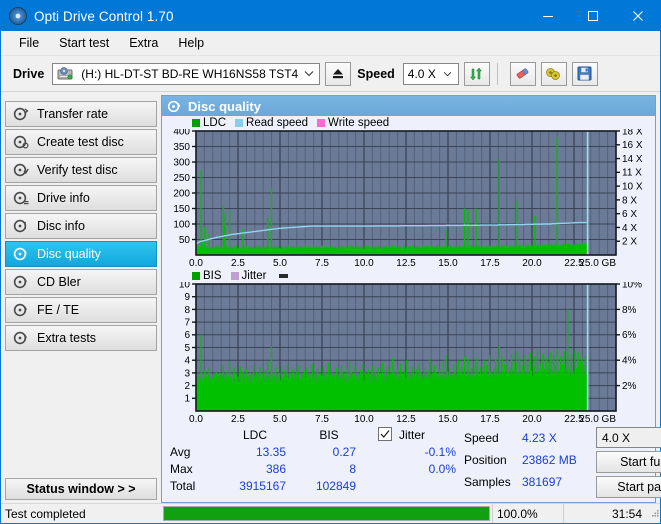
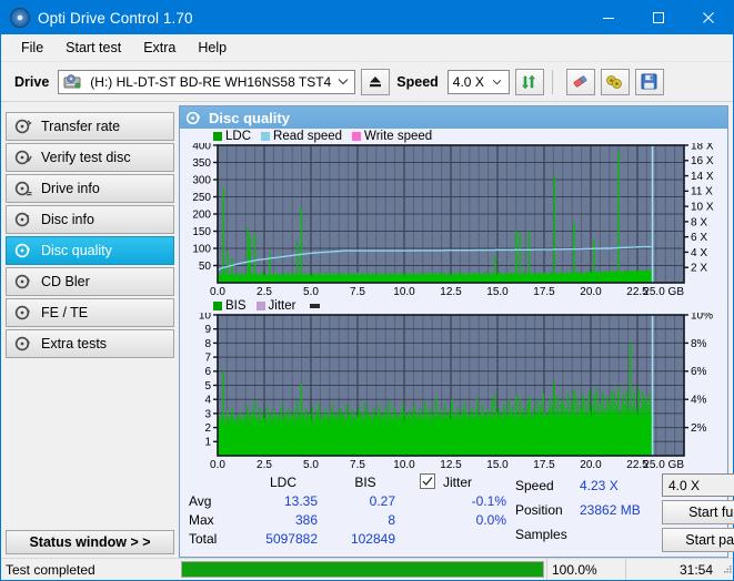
  Opti Drive Control 1.70
  File
  Start test
  Extra
  Help
  Drive
  (H:) HL-DT-ST BD-RE WH16NS58 TST4
  Speed
  4.0 X
  Transfer rate
- Create test disc
  Verify test disc
  Drive info
  Disc info
  Disc quality
  CD Bler
  FE / TE
  Extra tests
  Status window > >
  Disc quality
  LDC
  Read speed
  Write speed
  50
  100
  150
  200
  250
  300
  350
  400
  2 X
  4 X
  6 X
  8 X
  10 X
  11 X
  14 X
  16 X
  18 X
  0.0
  2.5
  5.0
  7.5
  10.0
  12.5
  15.0
  17.5
  20.0
  22.5
  25.0 GB
  BIS
  Jitter
  1
  2
  3
  4
  5
  6
  7
  8
  9
  10
  2%
  4%
  6%
  8%
  10%
  0.0
  2.5
  5.0
  7.5
  10.0
  12.5
  15.0
  17.5
  20.0
  22.5
  25.0 GB
  LDC
  BIS
  Jitter
  Avg
  13.35
  0.27
  -0.1%
  Max
  386
  8
  0.0%
  Total
- 3915167
+ 5097882
  102849
  Speed
  4.23 X
  Position
  23862 MB
  Samples
- 381697
  4.0 X
  Start fu
  Start pa
  Test completed
  100.0%
  31:54
